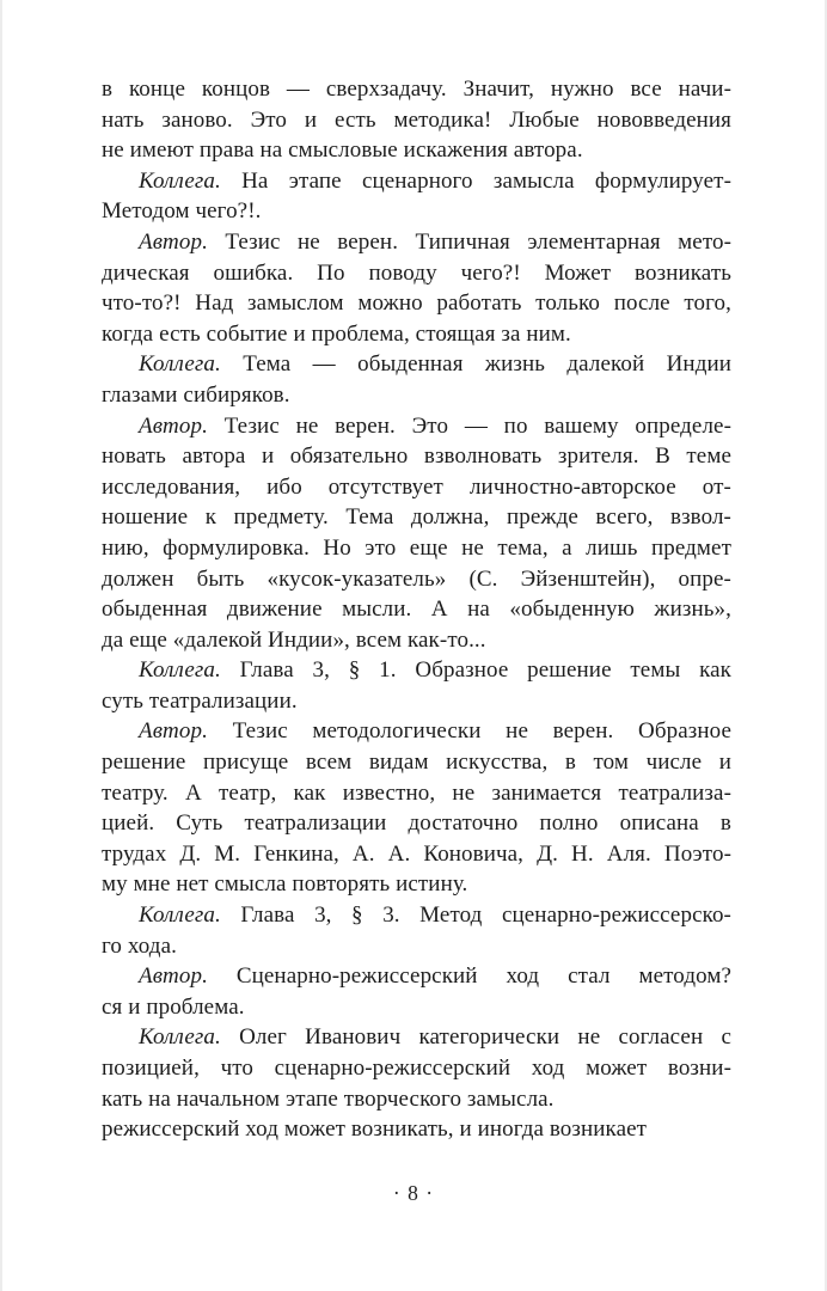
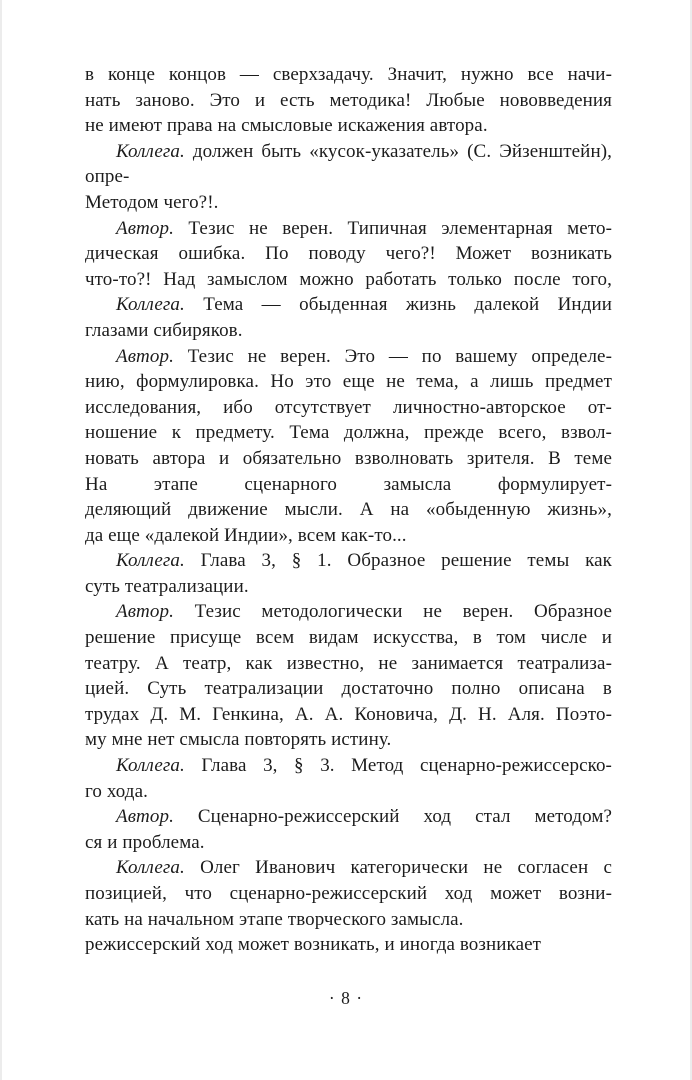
  в конце концов — сверхзадачу. Значит, нужно все начи-
  нать заново. Это и есть методика! Любые нововведения
  не имеют права на смысловые искажения автора.
- Коллега. На этапе сценарного замысла формулирует-
+ Коллега. должен быть «кусок-указатель» (С. Эйзенштейн), опре-
  Методом чего?!.
  Автор. Тезис не верен. Типичная элементарная мето-
  дическая ошибка. По поводу чего?! Может возникать
  что-то?! Над замыслом можно работать только после того,
- когда есть событие и проблема, стоящая за ним.
  Коллега. Тема — обыденная жизнь далекой Индии
  глазами сибиряков.
  Автор. Тезис не верен. Это — по вашему определе-
- новать автора и обязательно взволновать зрителя. В теме
+ нию, формулировка. Но это еще не тема, а лишь предмет
  исследования, ибо отсутствует личностно-авторское от-
  ношение к предмету. Тема должна, прежде всего, взвол-
- нию, формулировка. Но это еще не тема, а лишь предмет
+ новать автора и обязательно взволновать зрителя. В теме
- должен быть «кусок-указатель» (С. Эйзенштейн), опре-
+ На этапе сценарного замысла формулирует-
- обыденная движение мысли. А на «обыденную жизнь»,
+ деляющий движение мысли. А на «обыденную жизнь»,
  да еще «далекой Индии», всем как-то...
  Коллега. Глава 3, § 1. Образное решение темы как
  суть театрализации.
  Автор. Тезис методологически не верен. Образное
  решение присуще всем видам искусства, в том числе и
  театру. А театр, как известно, не занимается театрализа-
  цией. Суть театрализации достаточно полно описана в
  трудах Д. М. Генкина, А. А. Коновича, Д. Н. Аля. Поэто-
  му мне нет смысла повторять истину.
  Коллега. Глава 3, § 3. Метод сценарно-режиссерско-
  го хода.
  Автор. Сценарно-режиссерский ход стал методом?
  ся и проблема.
  Коллега. Олег Иванович категорически не согласен с
  позицией, что сценарно-режиссерский ход может возни-
  кать на начальном этапе творческого замысла.
  режиссерский ход может возникать, и иногда возникает
  · 8 ·
